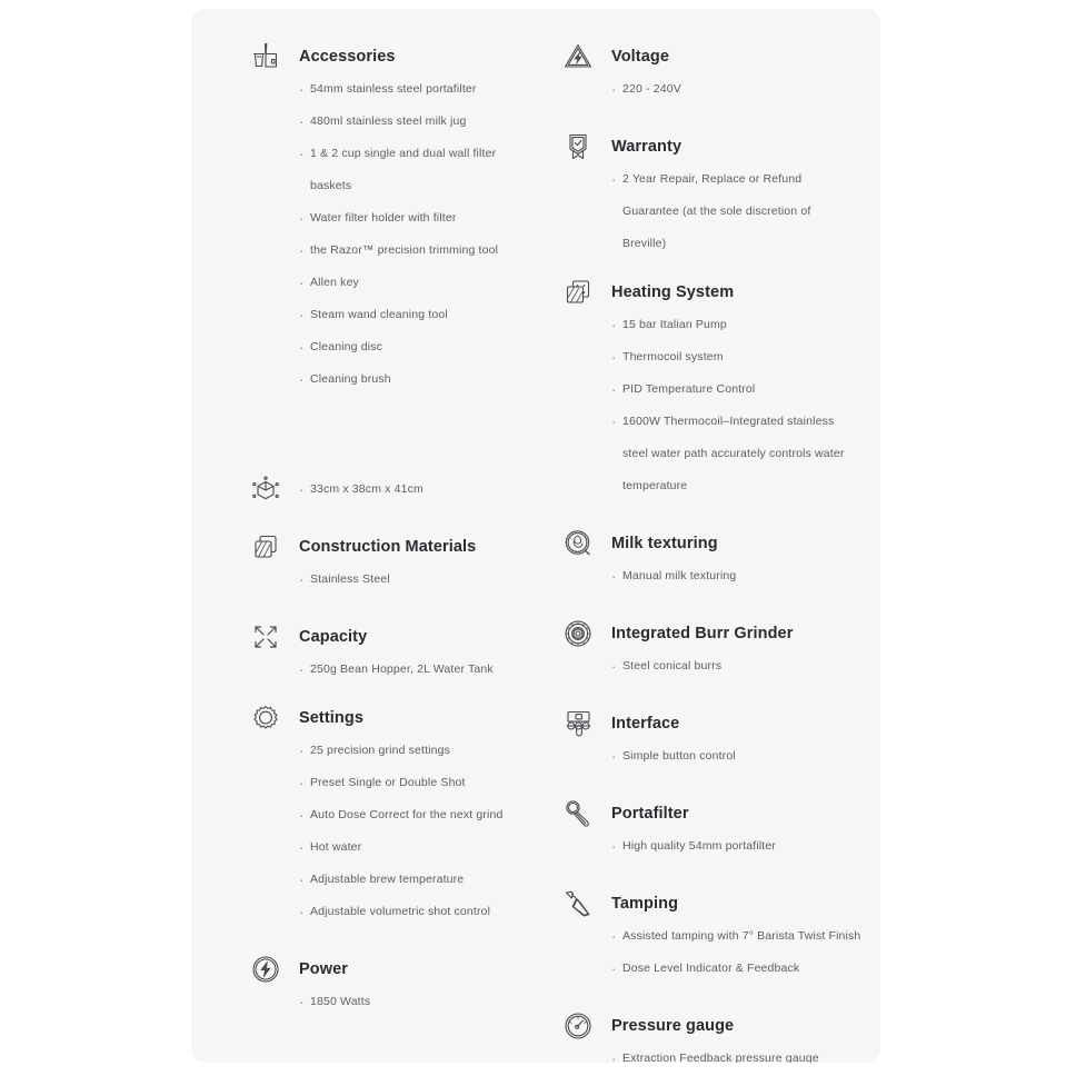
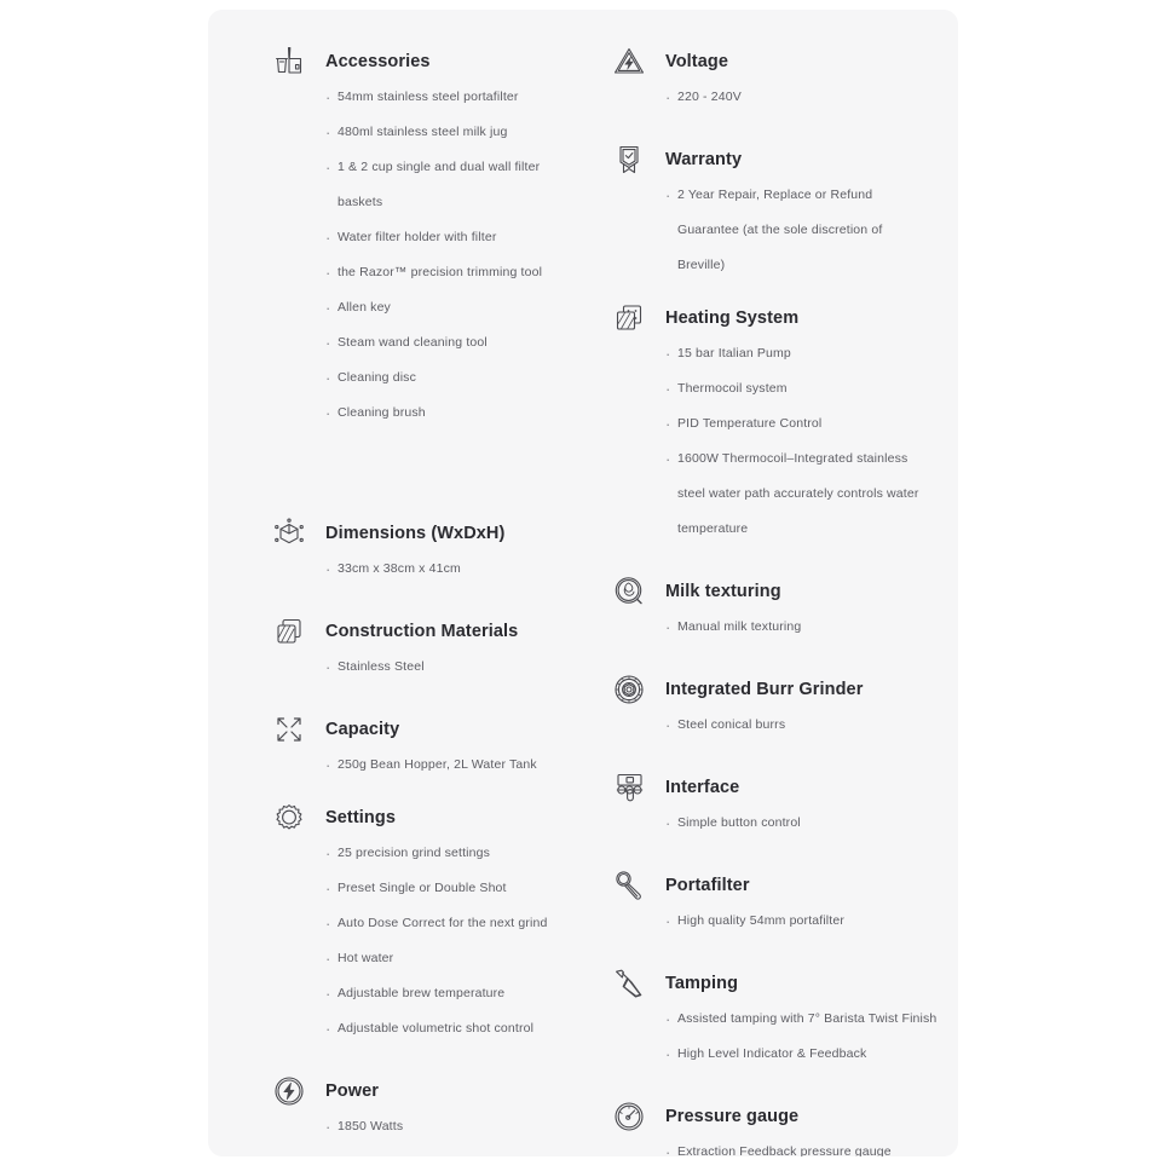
  Accessories
  54mm stainless steel portafilter
  480ml stainless steel milk jug
  1 & 2 cup single and dual wall filter baskets
  Water filter holder with filter
  the Razor™ precision trimming tool
  Allen key
  Steam wand cleaning tool
  Cleaning disc
  Cleaning brush
+ Dimensions (WxDxH)
  33cm x 38cm x 41cm
  Construction Materials
  Stainless Steel
  Capacity
  250g Bean Hopper, 2L Water Tank
  Settings
  25 precision grind settings
  Preset Single or Double Shot
  Auto Dose Correct for the next grind
  Hot water
  Adjustable brew temperature
  Adjustable volumetric shot control
  Power
  1850 Watts
  Voltage
  220 - 240V
  Warranty
  2 Year Repair, Replace or Refund Guarantee (at the sole discretion of Breville)
  Heating System
  15 bar Italian Pump
  Thermocoil system
  PID Temperature Control
  1600W Thermocoil–Integrated stainless steel water path accurately controls water temperature
  Milk texturing
  Manual milk texturing
  Integrated Burr Grinder
  Steel conical burrs
  Interface
  Simple button control
  Portafilter
  High quality 54mm portafilter
  Tamping
  Assisted tamping with 7° Barista Twist Finish
- Dose Level Indicator & Feedback
+ High Level Indicator & Feedback
  Pressure gauge
  Extraction Feedback pressure gauge
